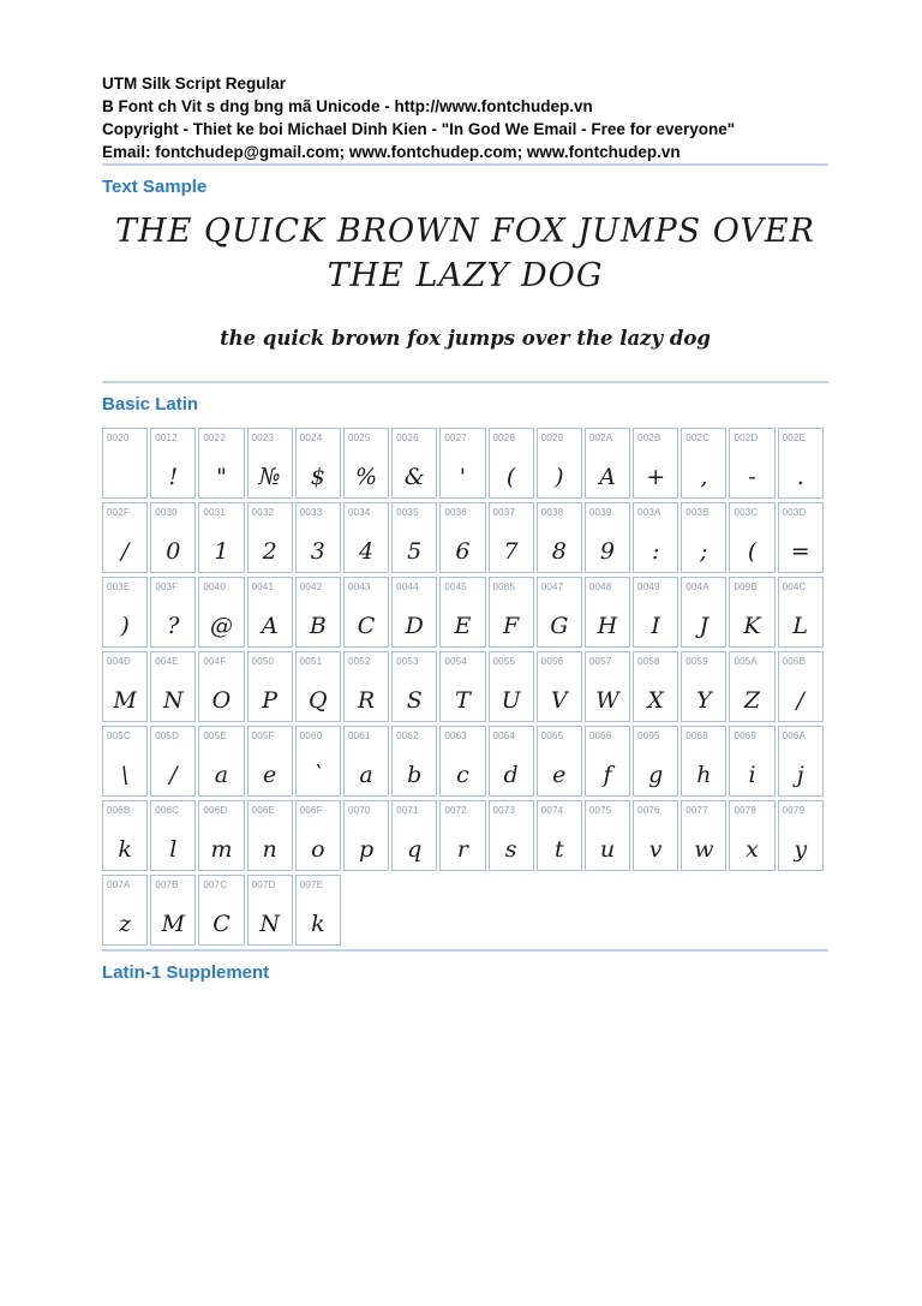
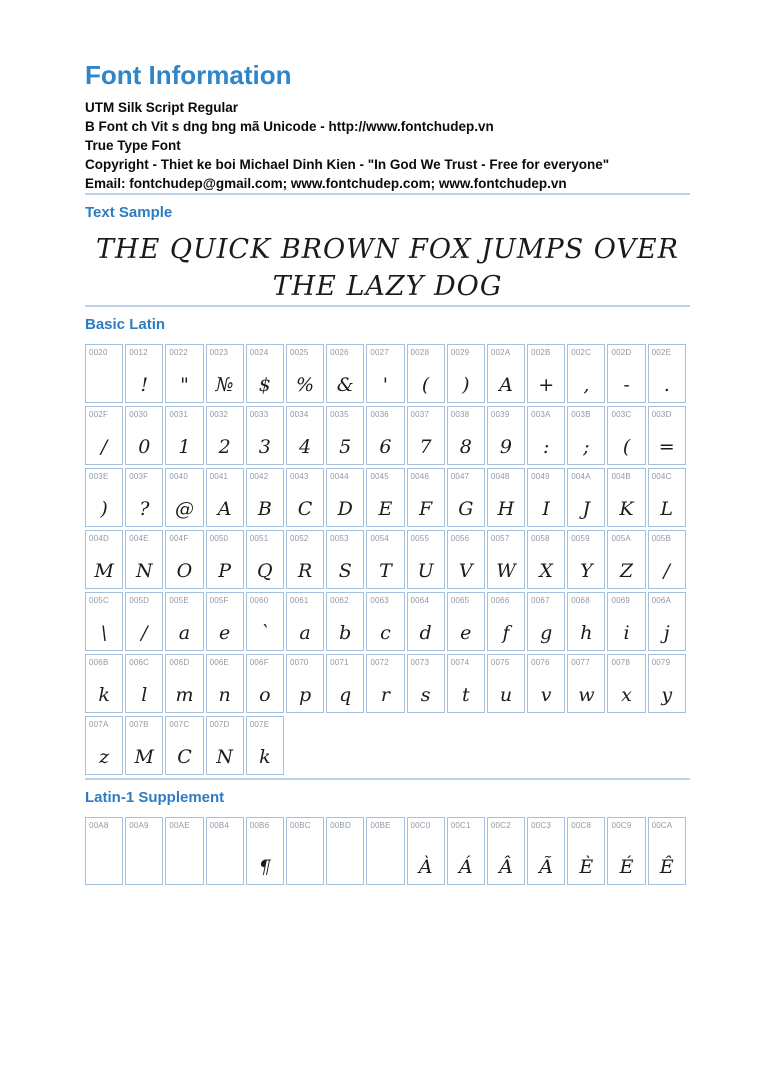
+ Font Information
  UTM Silk Script Regular
  B Font ch Vit s dng bng mã Unicode - http://www.fontchudep.vn
+ True Type Font
- Copyright - Thiet ke boi Michael Dinh Kien - "In God We Email - Free for everyone"
+ Copyright - Thiet ke boi Michael Dinh Kien - "In God We Trust - Free for everyone"
  Email: fontchudep@gmail.com; www.fontchudep.com; www.fontchudep.vn
  Text Sample
  THE QUICK BROWN FOX JUMPS OVER THE LAZY DOG
- the quick brown fox jumps over the lazy dog
  Basic Latin
  0020
  0012
  !
  0022
  "
  0023
  №
  0024
  $
  0025
  %
  0026
  &
  0027
  '
  0028
  (
  0029
  )
  002A
  A
  002B
  +
  002C
  ,
  002D
  -
  002E
  .
  002F
  /
  0030
  0
  0031
  1
  0032
  2
  0033
  3
  0034
  4
  0035
  5
  0036
  6
  0037
  7
  0038
  8
  0039
  9
  003A
  :
  003B
  ;
  003C
  (
  003D
  =
  003E
  )
  003F
  ?
  0040
  @
  0041
  A
  0042
  B
  0043
  C
  0044
  D
  0045
  E
- 0085
+ 0046
  F
  0047
  G
  0048
  H
  0049
  I
  004A
  J
- 009B
+ 004B
  K
  004C
  L
  004D
  M
  004E
  N
  004F
  O
  0050
  P
  0051
  Q
  0052
  R
  0053
  S
  0054
  T
  0055
  U
  0056
  V
  0057
  W
  0058
  X
  0059
  Y
  005A
  Z
  005B
  /
  005C
  \
  005D
  /
  005E
  a
  005F
  e
  0060
  `
  0061
  a
  0062
  b
  0063
  c
  0064
  d
  0065
  e
  0066
  f
- 0095
+ 0067
  g
  0068
  h
  0069
  i
  006A
  j
  006B
  k
  006C
  l
  006D
  m
  006E
  n
  006F
  o
  0070
  p
  0071
  q
  0072
  r
  0073
  s
  0074
  t
  0075
  u
  0076
  v
  0077
  w
  0078
  x
  0079
  y
  007A
  z
  007B
  M
  007C
  C
  007D
  N
  007E
  k
  Latin-1 Supplement
+ 00A8
+ 00A9
+ 00AE
+ 00B4
+ 00B6
+ ¶
+ 00BC
+ 00BD
+ 00BE
+ 00C0
+ À
+ 00C1
+ Á
+ 00C2
+ Â
+ 00C3
+ Ã
+ 00C8
+ È
+ 00C9
+ É
+ 00CA
+ Ê
